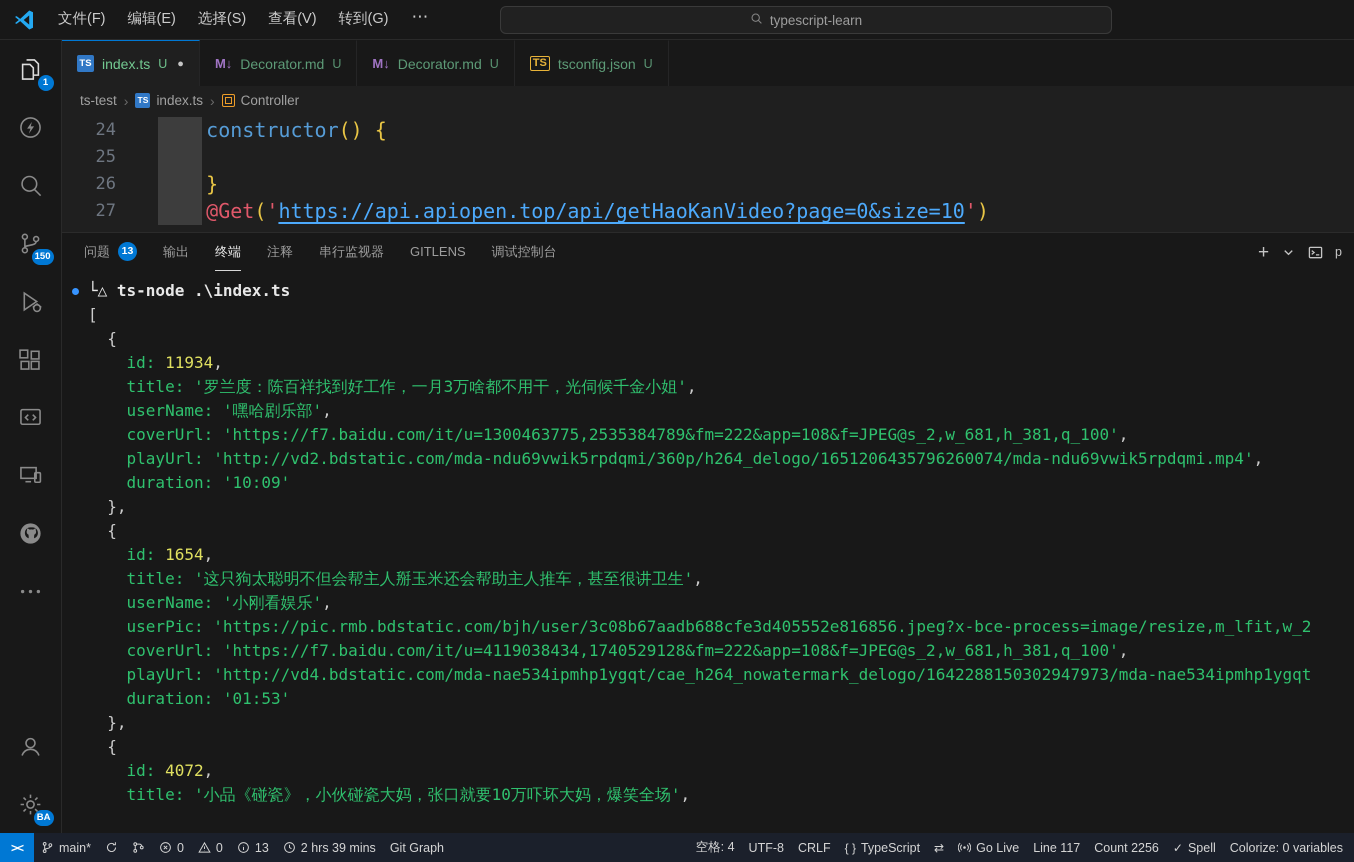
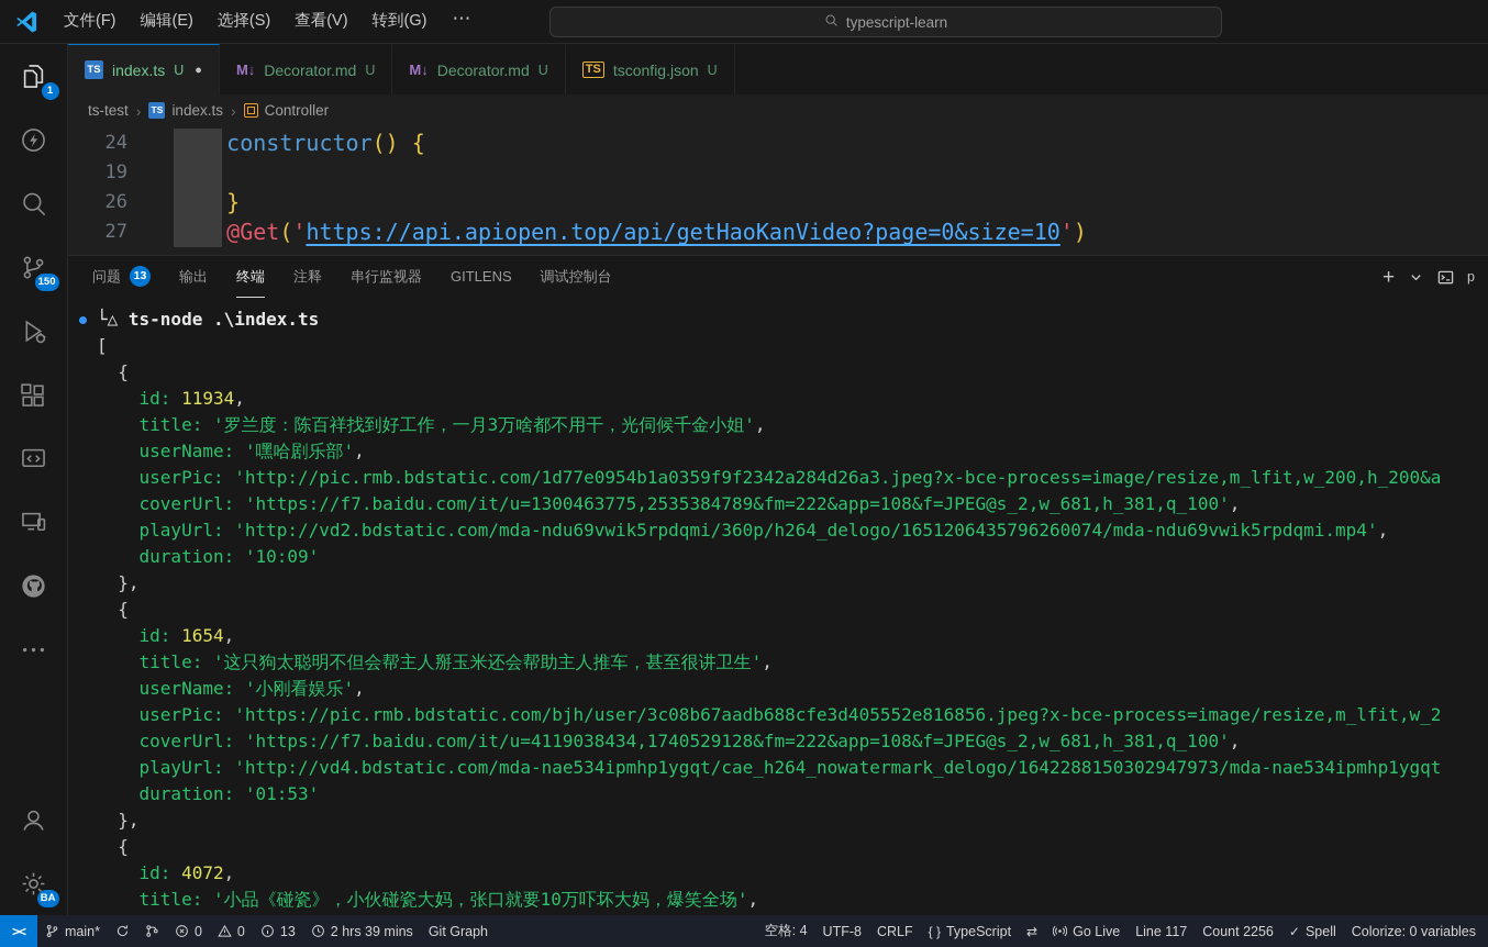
  文件(F)
  编辑(E)
  选择(S)
  查看(V)
  转到(G)
  ⋯
  typescript-learn
  1
  150
  BA
  TS
  index.ts
  U
  ●
  M↓
  Decorator.md
  U
  M↓
  Decorator.md
  U
  TS
  tsconfig.json
  U
  ts-test
  ›
  TS
  index.ts
  ›
  Controller
  24
  constructor() {
- 25
+ 19
  26
  }
  27
  @Get('https://api.apiopen.top/api/getHaoKanVideo?page=0&size=10')
  问题
  13
  输出
  终端
  注释
  串行监视器
  GITLENS
  调试控制台
  +
  p
  └△ ts-node .\index.ts
  [
  {
  id: 11934,
  title: '罗兰度：陈百祥找到好工作，一月3万啥都不用干，光伺候千金小姐',
  userName: '嘿哈剧乐部',
+ userPic: 'http://pic.rmb.bdstatic.com/1d77e0954b1a0359f9f2342a284d26a3.jpeg?x-bce-process=image/resize,m_lfit,w_200,h_200&a
  coverUrl: 'https://f7.baidu.com/it/u=1300463775,2535384789&fm=222&app=108&f=JPEG@s_2,w_681,h_381,q_100',
  playUrl: 'http://vd2.bdstatic.com/mda-ndu69vwik5rpdqmi/360p/h264_delogo/1651206435796260074/mda-ndu69vwik5rpdqmi.mp4',
  duration: '10:09'
  },
  {
  id: 1654,
  title: '这只狗太聪明不但会帮主人掰玉米还会帮助主人推车，甚至很讲卫生',
  userName: '小刚看娱乐',
  userPic: 'https://pic.rmb.bdstatic.com/bjh/user/3c08b67aadb688cfe3d405552e816856.jpeg?x-bce-process=image/resize,m_lfit,w_2
  coverUrl: 'https://f7.baidu.com/it/u=4119038434,1740529128&fm=222&app=108&f=JPEG@s_2,w_681,h_381,q_100',
  playUrl: 'http://vd4.bdstatic.com/mda-nae534ipmhp1ygqt/cae_h264_nowatermark_delogo/1642288150302947973/mda-nae534ipmhp1ygqt
  duration: '01:53'
  },
  {
  id: 4072,
  title: '小品《碰瓷》，小伙碰瓷大妈，张口就要10万吓坏大妈，爆笑全场',
  ><
  main*
  0
  0
  13
  2 hrs 39 mins
  Git Graph
  空格: 4
  UTF-8
  CRLF
  { }
  TypeScript
  ⇄
  Go Live
  Line 117
  Count 2256
  ✓
  Spell
  Colorize: 0 variables
